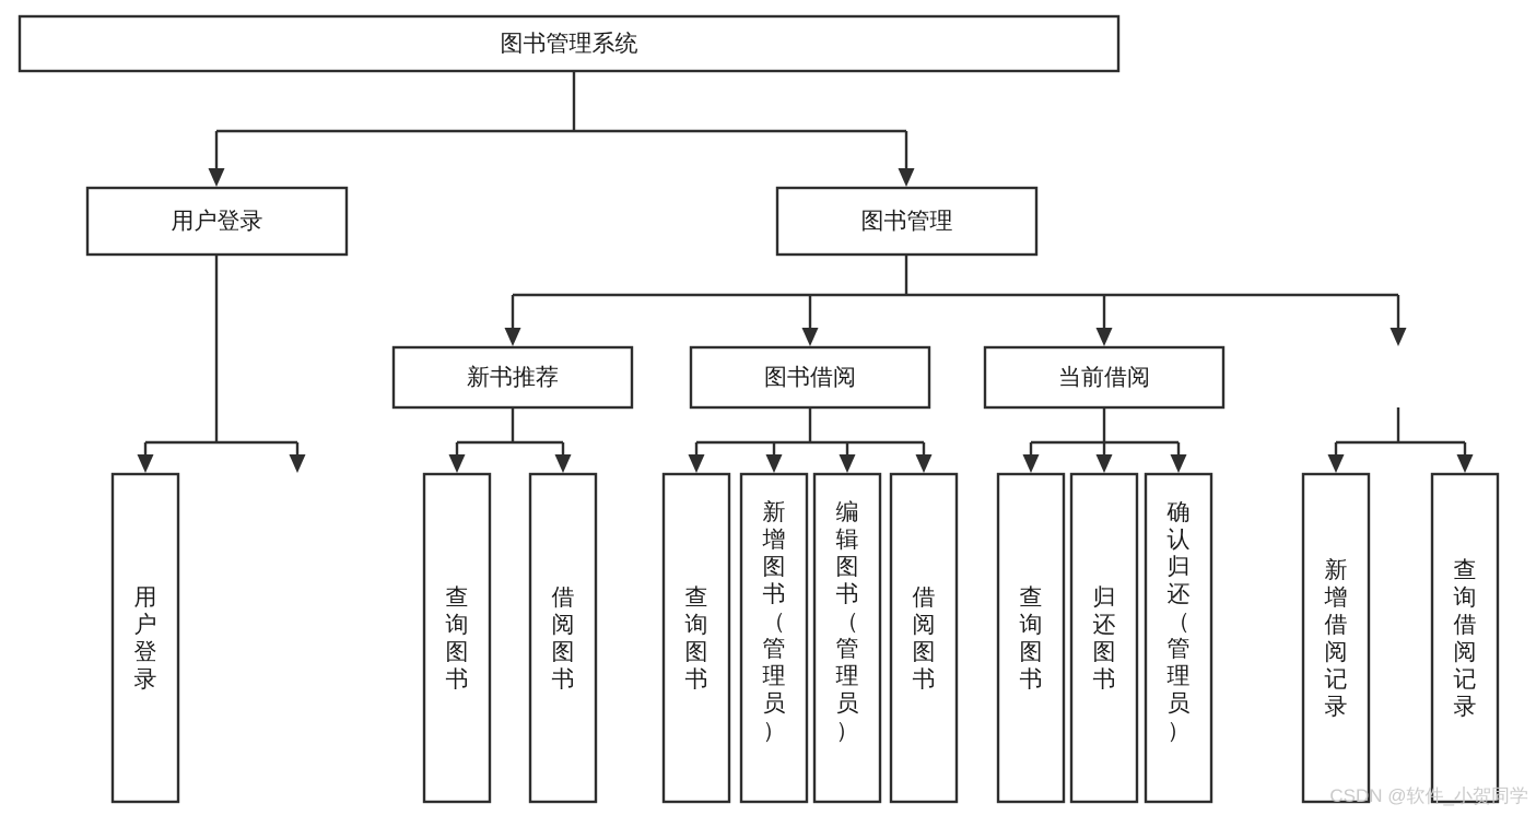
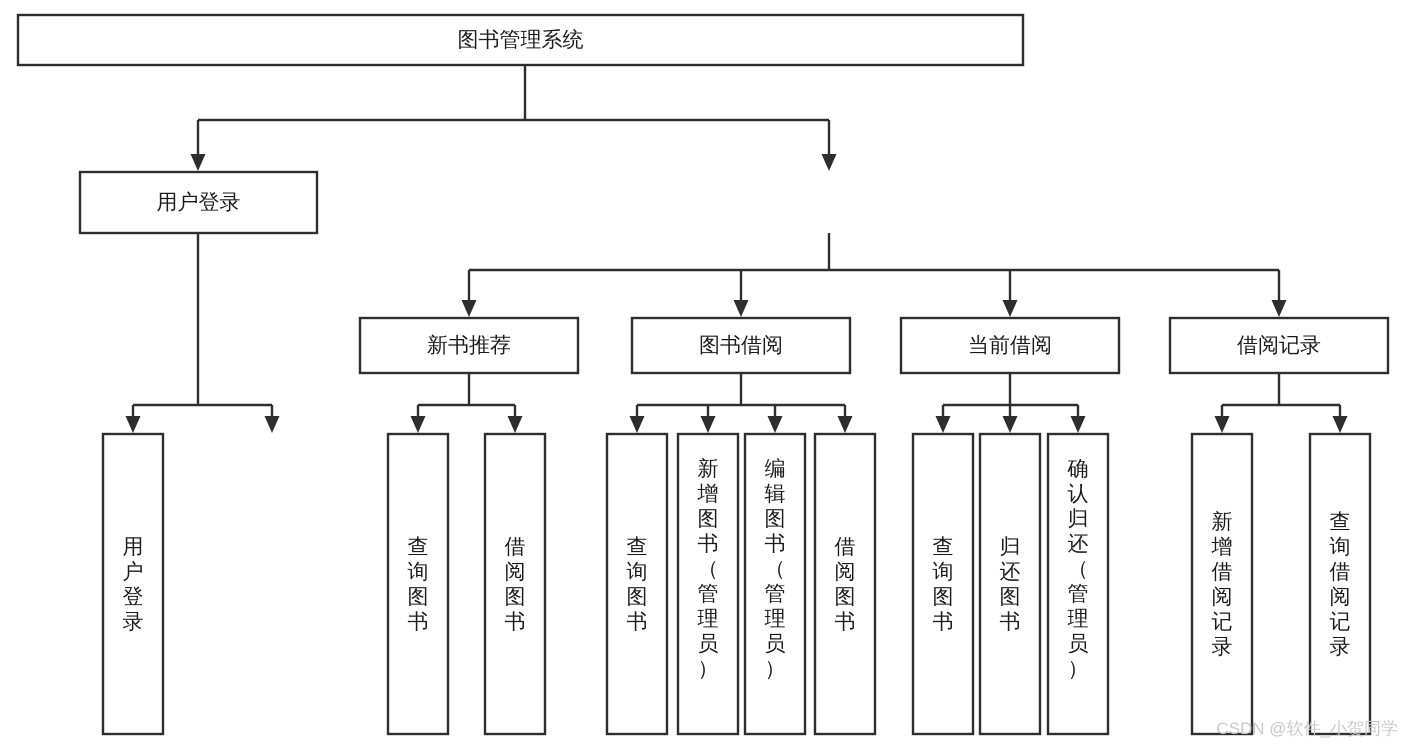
  图书管理系统
  用户登录
- 图书管理
  新书推荐
  图书借阅
  当前借阅
+ 借阅记录
  用户登录
  查询图书
  借阅图书
  查询图书
  新增图书（管理员）
  编辑图书（管理员）
  借阅图书
  查询图书
  归还图书
  确认归还（管理员）
  新增借阅记录
  查询借阅记录
  CSDN @软件_小贺同学
